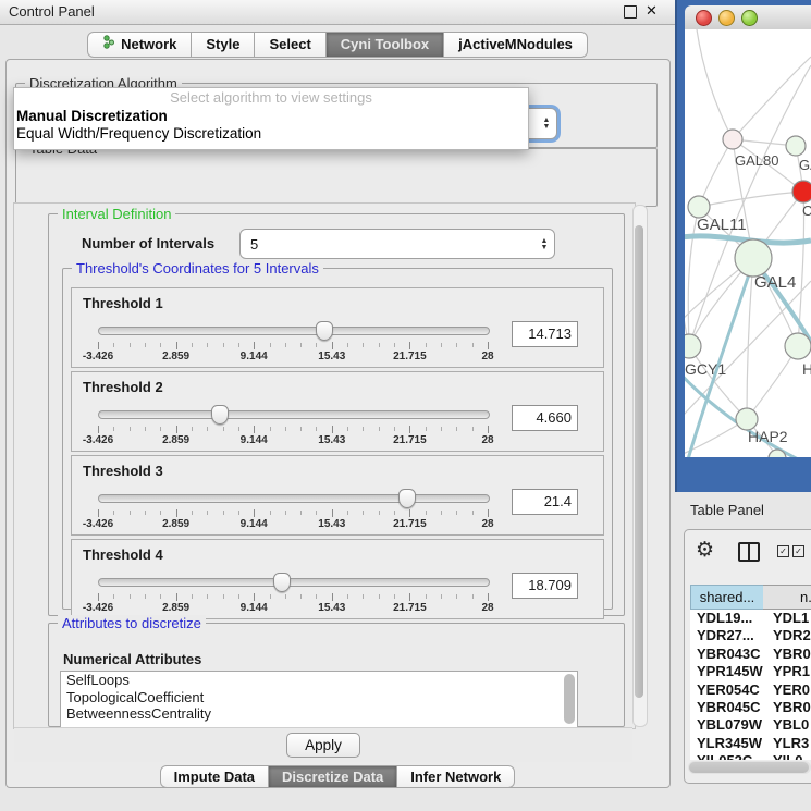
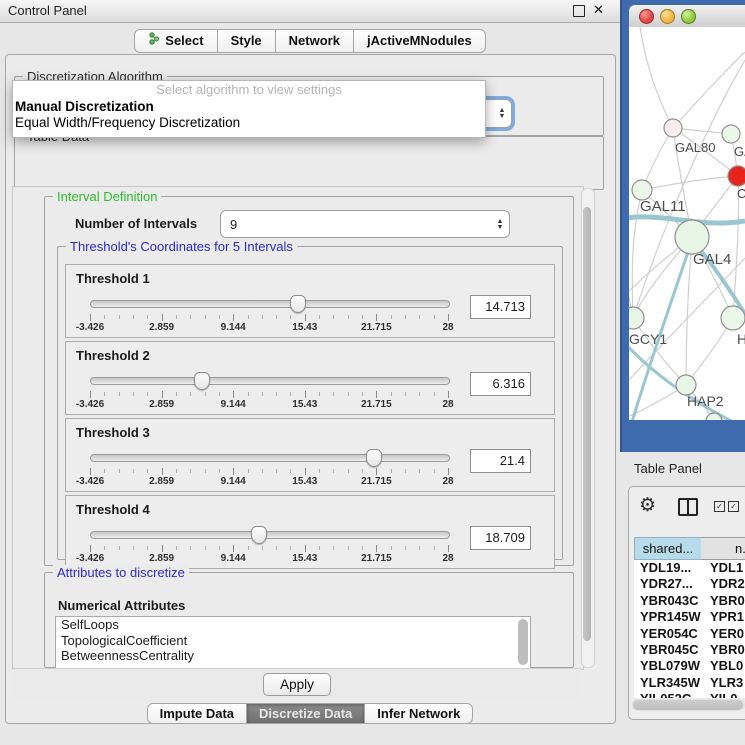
  Control Panel
  ✕
- Network
+ Select
  Style
- Select
+ Network
- Cyni Toolbox
  jActiveMNodules
  Discretization Algorithm
  Select algorithm to view settings
  Manual Discretization
  Equal Width/Frequency Discretization
  Interval Definition
  Number of Intervals
- 5
+ 9
  Threshold's Coordinates for 5 Intervals
  Threshold 1
  -3.426
  2.859
  9.144
  15.43
  21.715
  28
  14.713
  Threshold 2
  -3.426
  2.859
  9.144
  15.43
  21.715
  28
- 4.660
+ 6.316
  Threshold 3
  -3.426
  2.859
  9.144
  15.43
  21.715
  28
  21.4
  Threshold 4
  -3.426
  2.859
  9.144
  15.43
  21.715
  28
  18.709
  Attributes to discretize
  Numerical Attributes
  SelfLoops
  TopologicalCoefficient
  BetweennessCentrality
  Apply
  Impute Data
  Discretize Data
  Infer Network
  GAL80
  C
  GAL11
  GAL4
  GCY1
  H
  HAP2
  Table Panel
  ⚙
  ✓
  ✓
  shared...
  YDL19...
  YDL1
  YDR27...
  YDR2
  YBR043C
  YBR0
  YPR145W
  YPR1
  YER054C
  YER0
  YBR045C
  YBR0
  YBL079W
  YBL0
  YLR345W
  YLR3
